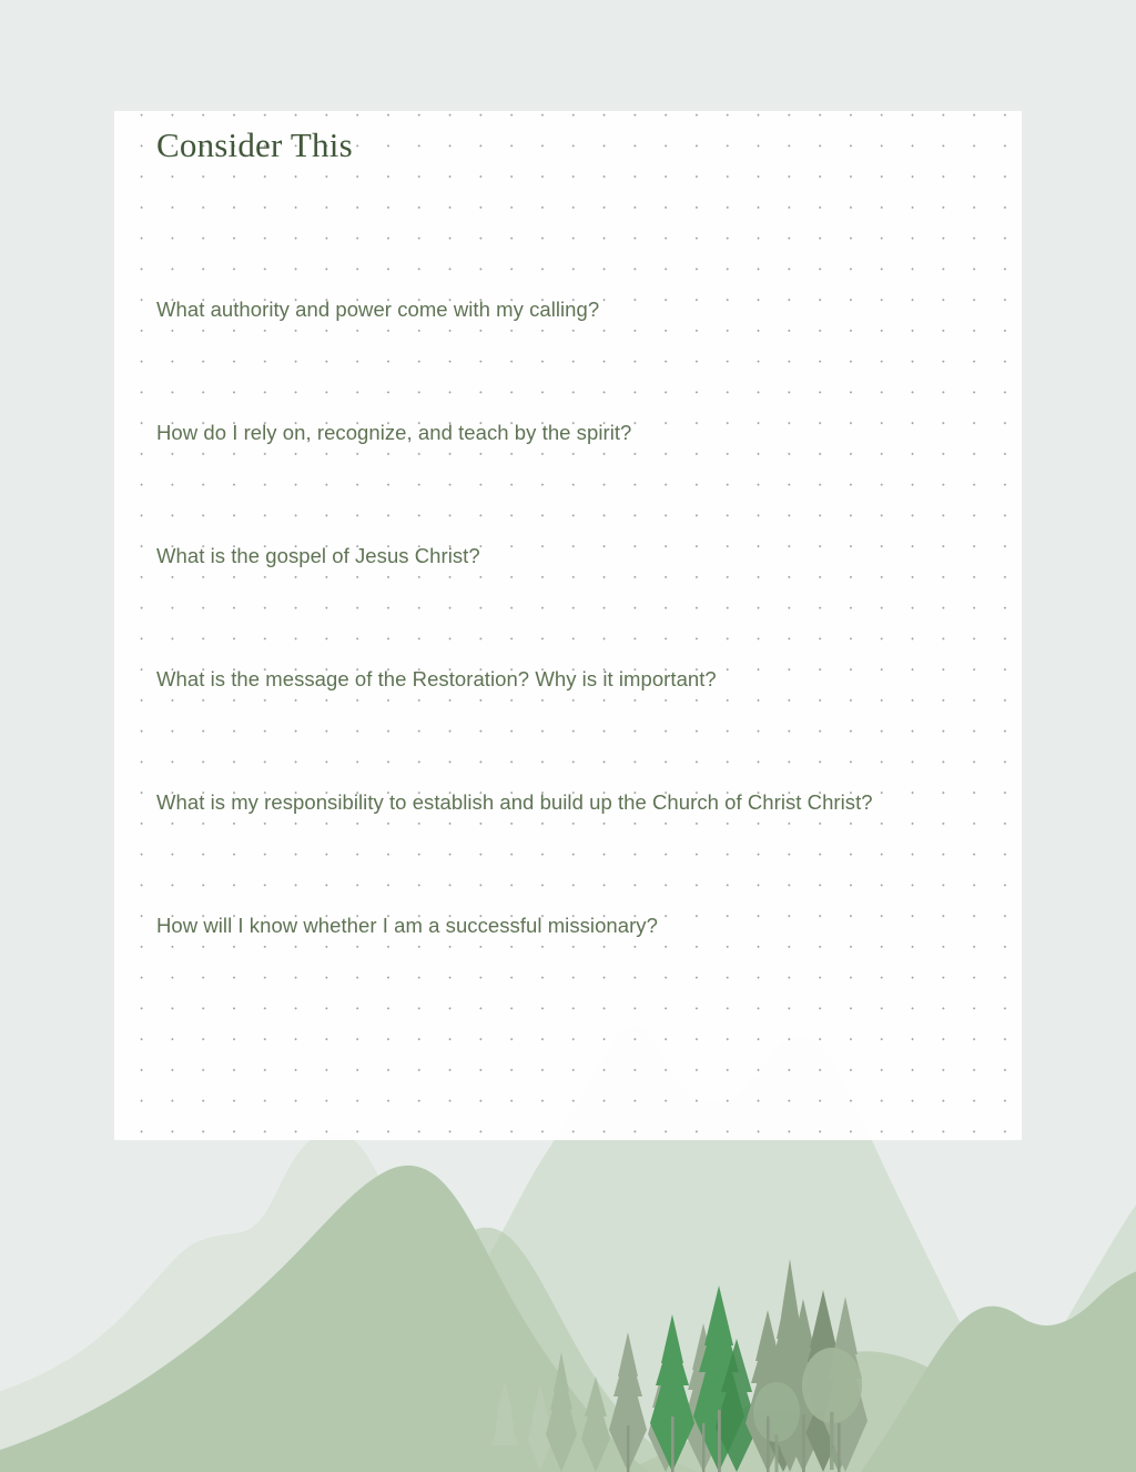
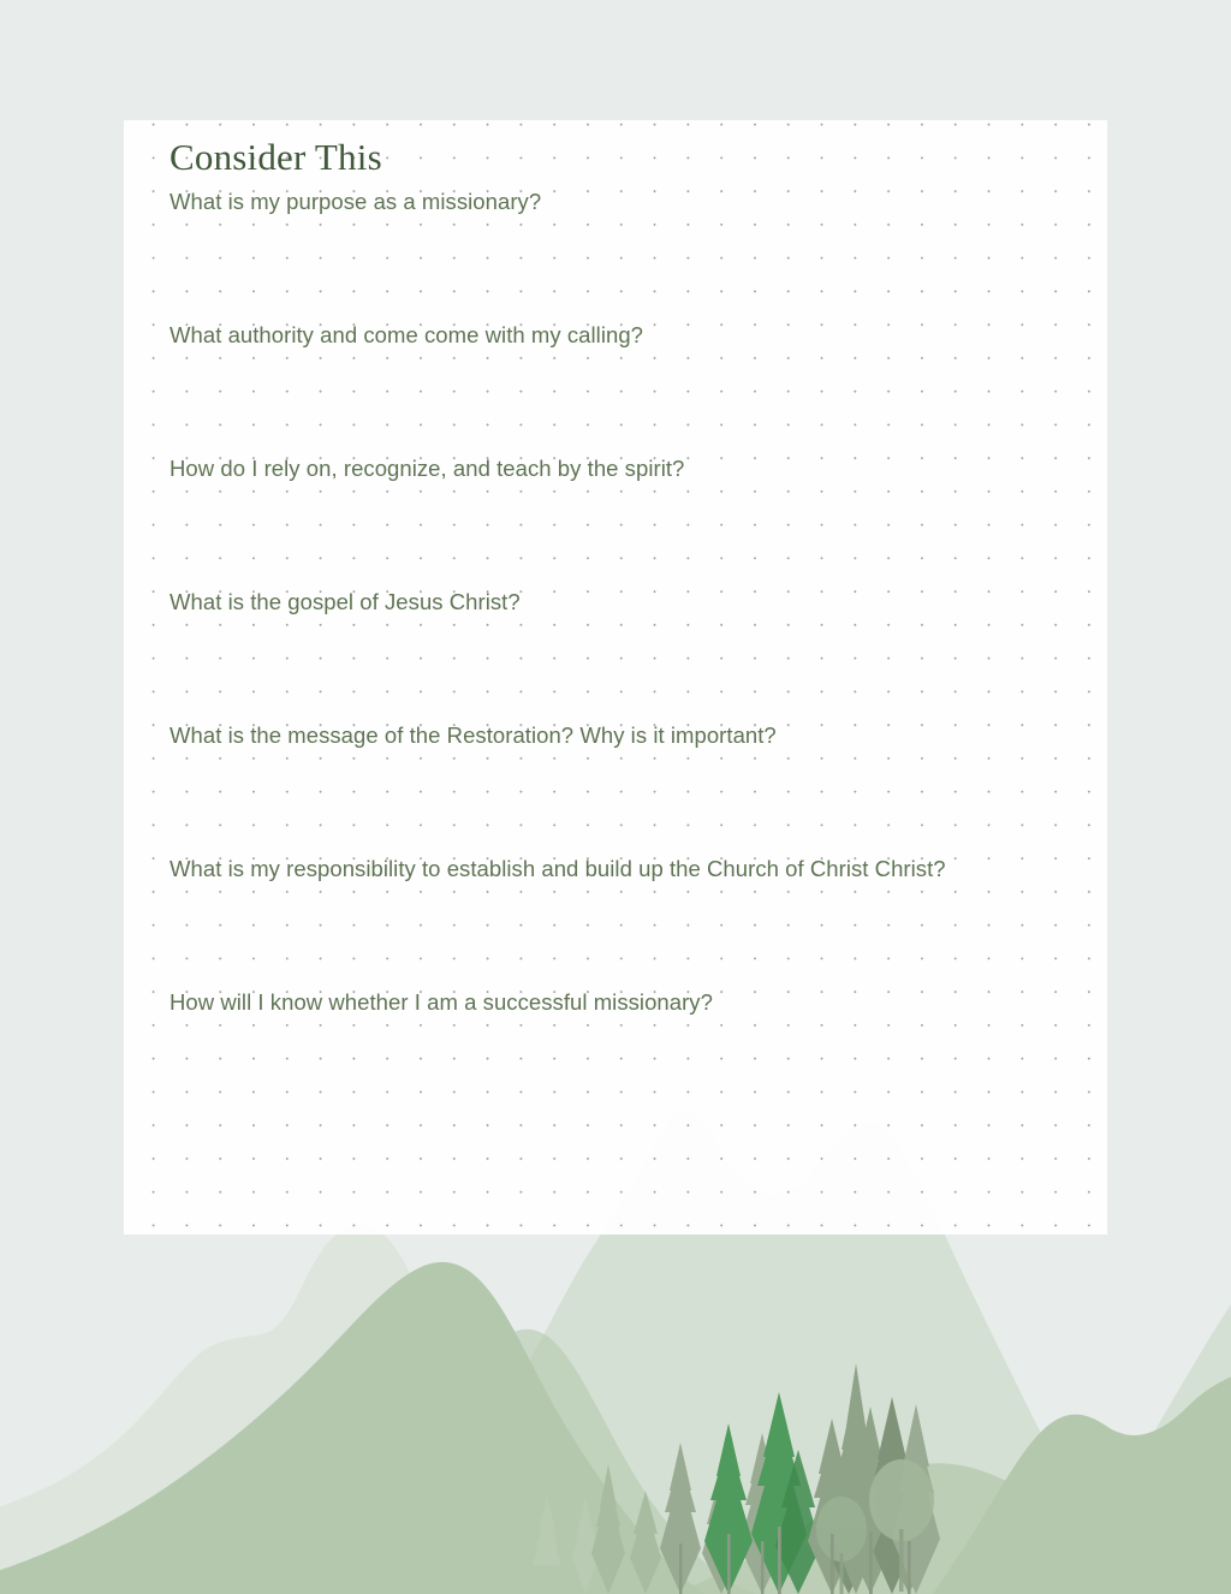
  Consider This
+ What is my purpose as a missionary?
- What authority and power come with my calling?
+ What authority and come come with my calling?
  How do I rely on, recognize, and teach by the spirit?
  What is the gospel of Jesus Christ?
  What is the message of the Restoration? Why is it important?
  What is my responsibility to establish and build up the Church of Christ Christ?
  How will I know whether I am a successful missionary?
